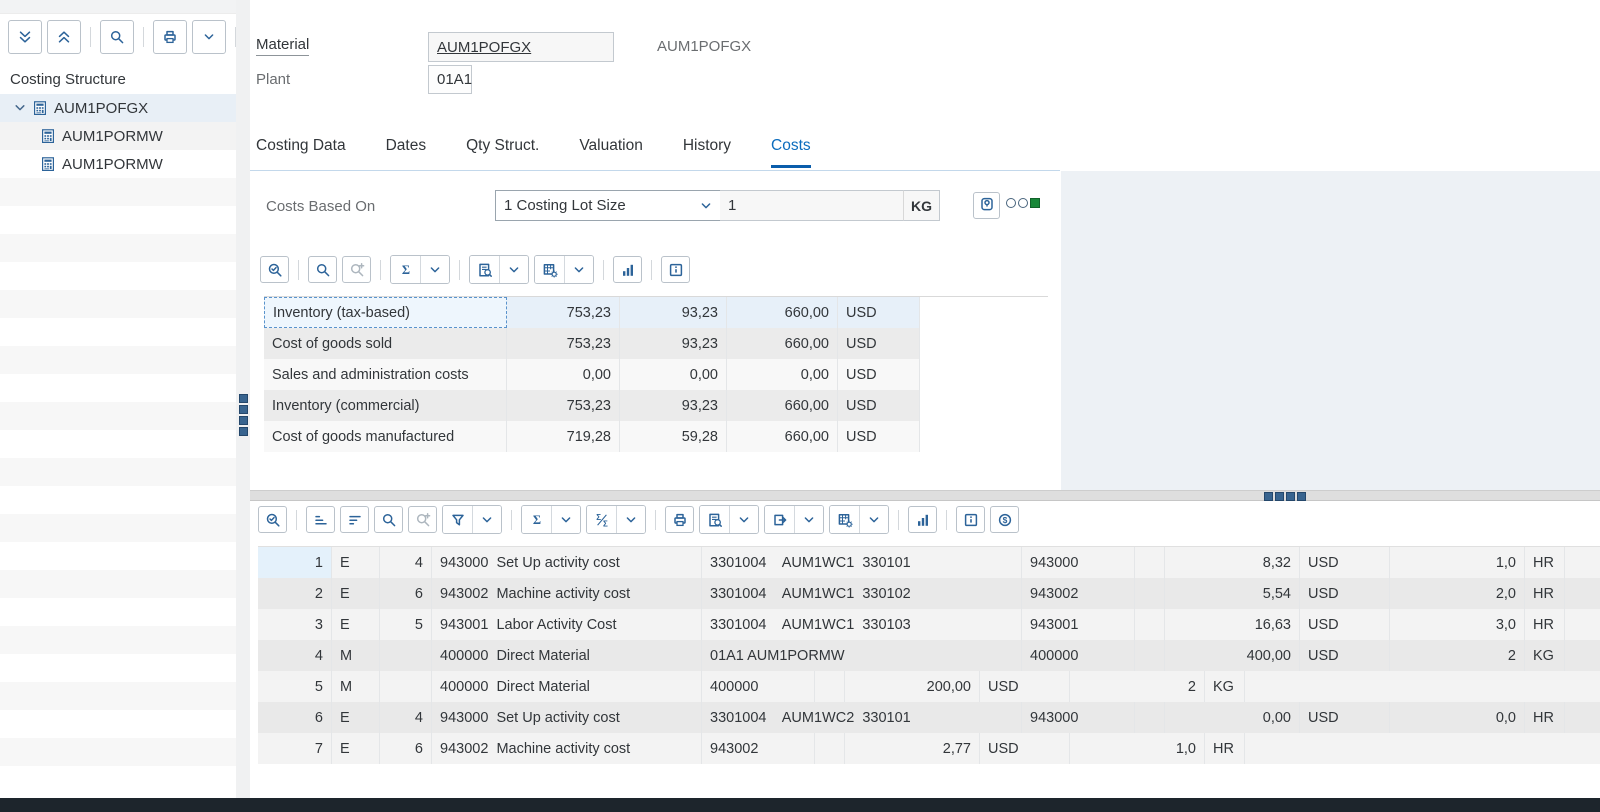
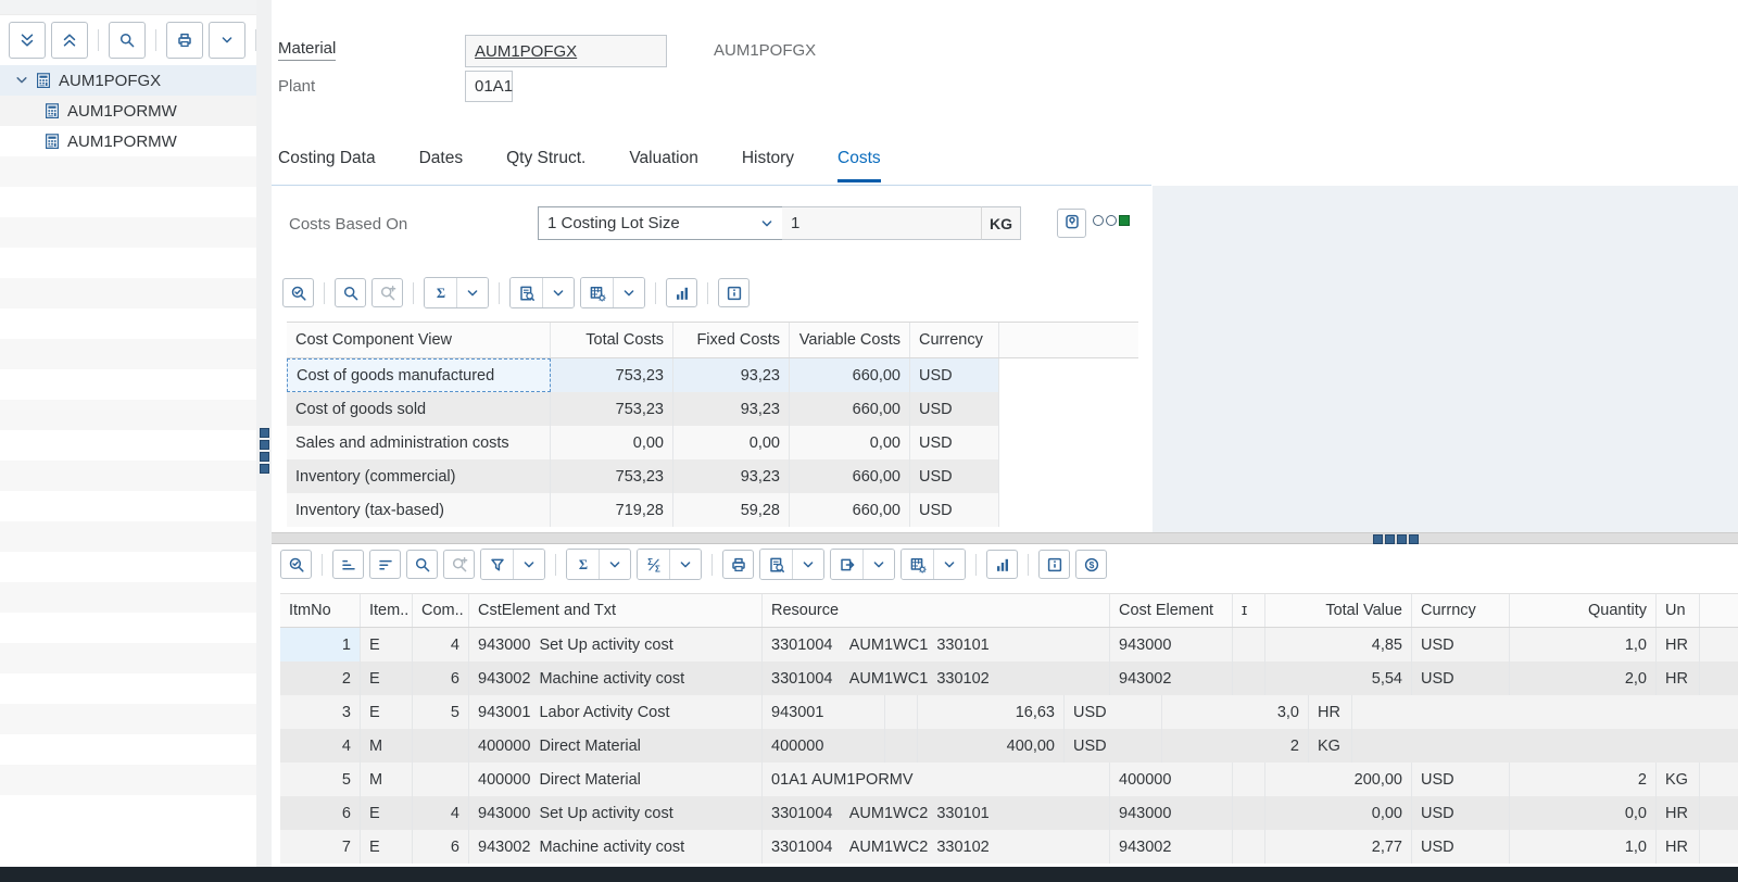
- Costing Structure
  AUM1POFGX
  AUM1PORMW
  AUM1PORMW
  Material
  AUM1POFGX
  AUM1POFGX
  Plant
  01A1
  Costing Data
  Dates
  Qty Struct.
  Valuation
  History
  Costs
  Costs Based On
  1 Costing Lot Size
  1
  KG
  Σ
+ Cost Component View
+ Total Costs
+ Fixed Costs
+ Variable Costs
+ Currency
- Inventory (tax-based)
+ Cost of goods manufactured
  753,23
  93,23
  660,00
  USD
  Cost of goods sold
  753,23
  93,23
  660,00
  USD
  Sales and administration costs
  0,00
  0,00
  0,00
  USD
  Inventory (commercial)
  753,23
  93,23
  660,00
  USD
- Cost of goods manufactured
+ Inventory (tax-based)
  719,28
  59,28
  660,00
  USD
  Σ
  Σ
  Σ
  $
+ ItmNo
+ Item..
+ Com..
+ CstElement and Txt
+ Resource
+ Cost Element
+ ɪ
+ Total Value
+ Currncy
+ Quantity
+ Un
  1
  E
  4
  943000 Set Up activity cost
  3301004 AUM1WC1 330101
  943000
- 8,32
+ 4,85
  USD
  1,0
  HR
  2
  E
  6
  943002 Machine activity cost
  3301004 AUM1WC1 330102
  943002
  5,54
  USD
  2,0
  HR
  3
  E
  5
  943001 Labor Activity Cost
- 3301004 AUM1WC1 330103
  943001
  16,63
  USD
  3,0
  HR
  4
  M
  400000 Direct Material
- 01A1 AUM1PORMW
  400000
  400,00
  USD
  2
  KG
  5
  M
  400000 Direct Material
+ 01A1 AUM1PORMV
  400000
  200,00
  USD
  2
  KG
  6
  E
  4
  943000 Set Up activity cost
  3301004 AUM1WC2 330101
  943000
  0,00
  USD
  0,0
  HR
  7
  E
  6
  943002 Machine activity cost
+ 3301004 AUM1WC2 330102
  943002
  2,77
  USD
  1,0
  HR
